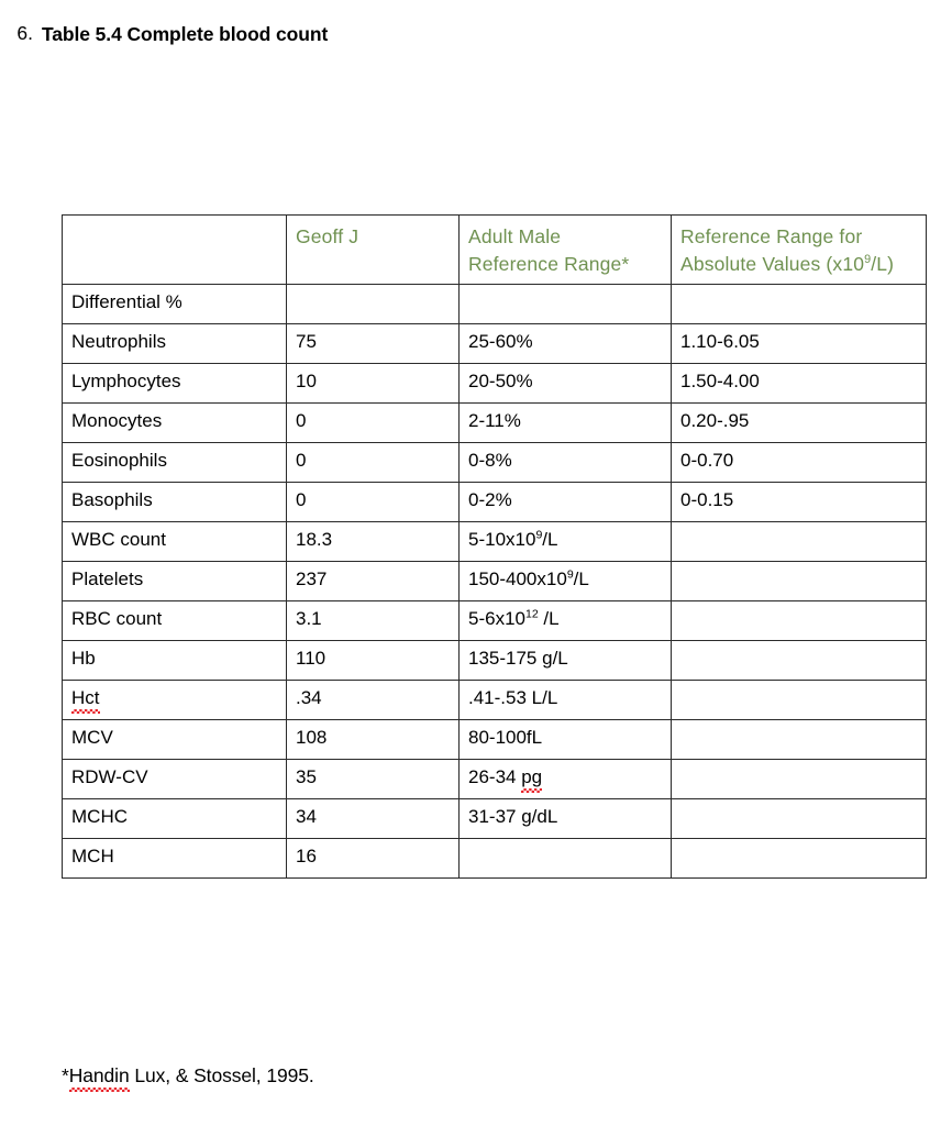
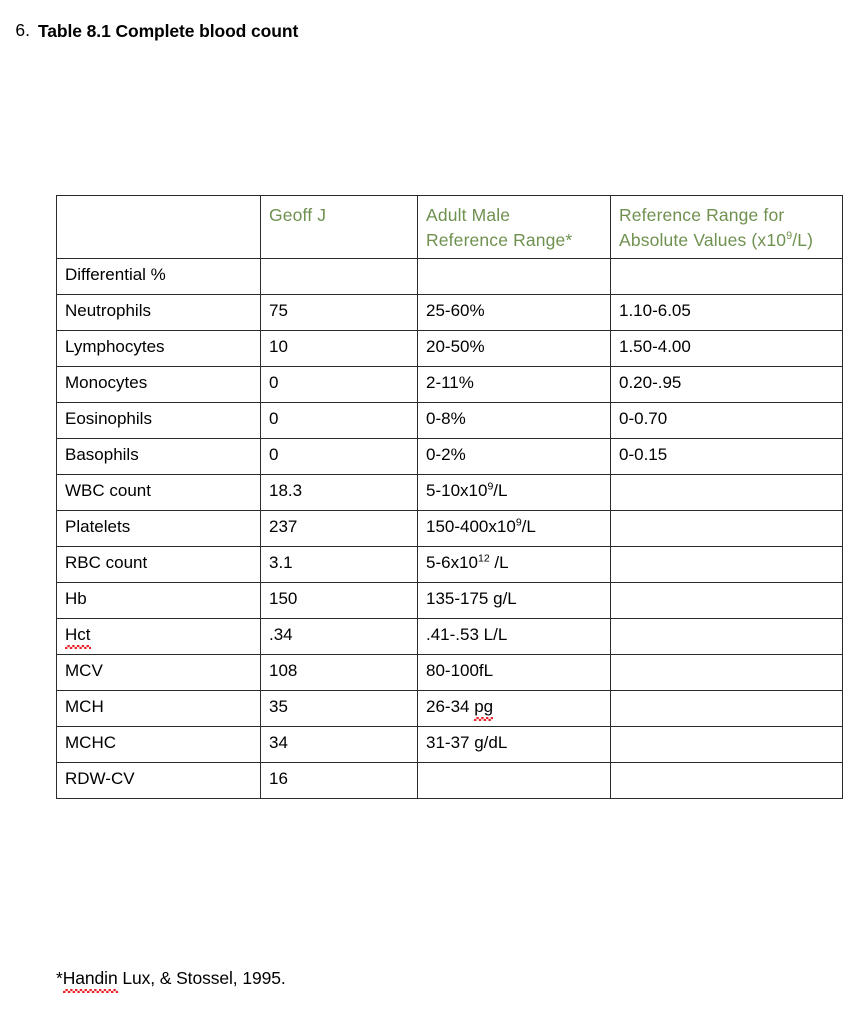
  6.
- Table 5.4 Complete blood count
+ Table 8.1 Complete blood count
  	Geoff J	Adult MaleReference Range*	Reference Range forAbsolute Values (x109/L)
  Differential %
  Neutrophils	75	25-60%	1.10-6.05
  Lymphocytes	10	20-50%	1.50-4.00
  Monocytes	0	2-11%	0.20-.95
  Eosinophils	0	0-8%	0-0.70
  Basophils	0	0-2%	0-0.15
  WBC count	18.3	5-10x109/L
  Platelets	237	150-400x109/L
  RBC count	3.1	5-6x1012 /L
- Hb	110	135-175 g/L
+ Hb	150	135-175 g/L
  Hct	.34	.41-.53 L/L
  MCV	108	80-100fL
- RDW-CV	35	26-34 pg
+ MCH	35	26-34 pg
  MCHC	34	31-37 g/dL
- MCH	16
+ RDW-CV	16
  *Handin Lux, & Stossel, 1995.
